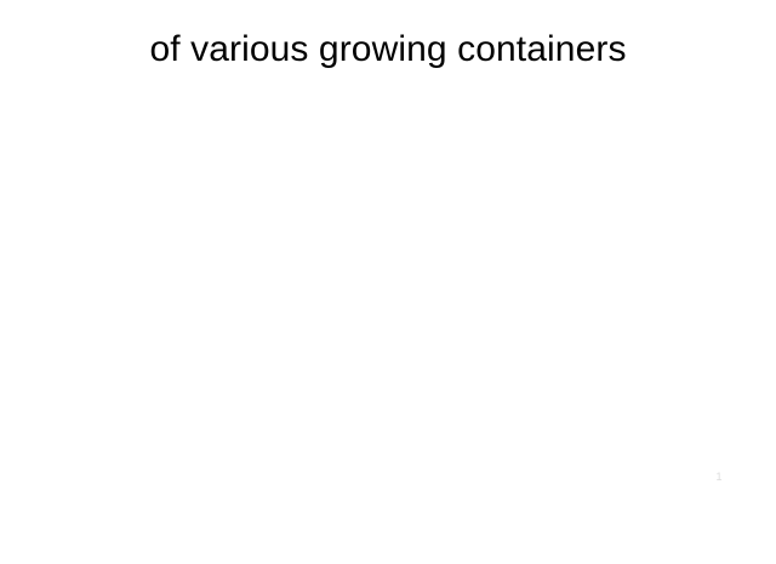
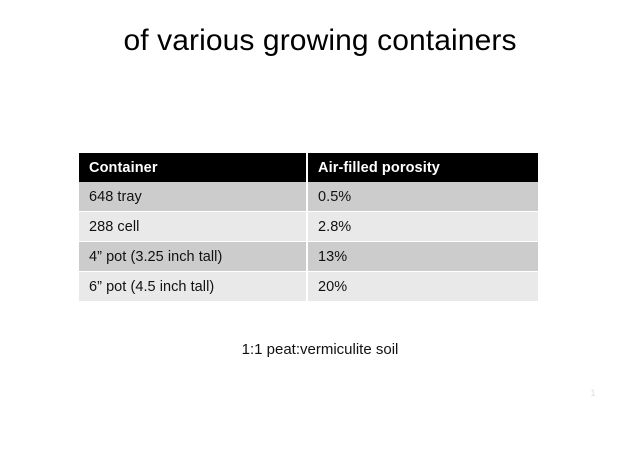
  of various growing containers
+ Container	Air-filled porosity
+ 648 tray	0.5%
+ 288 cell	2.8%
+ 4” pot (3.25 inch tall)	13%
+ 6” pot (4.5 inch tall)	20%
+ 1:1 peat:vermiculite soil
  1
